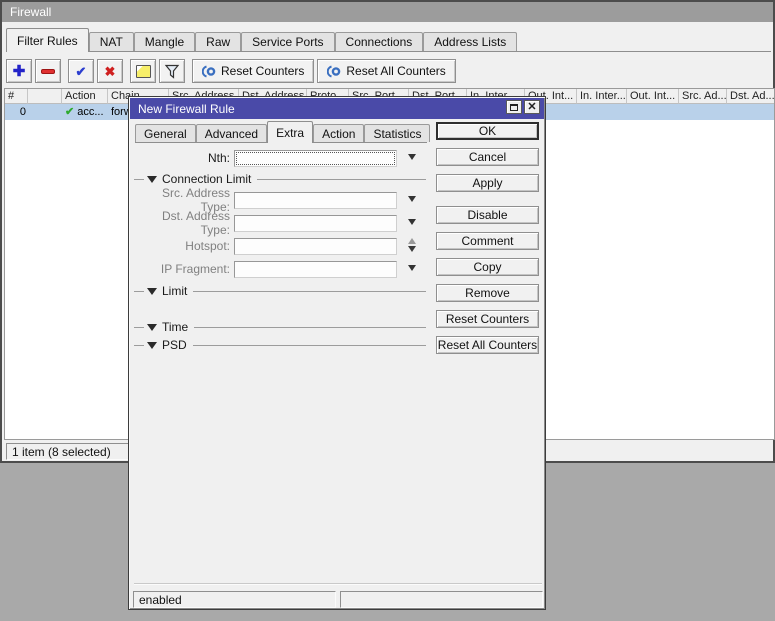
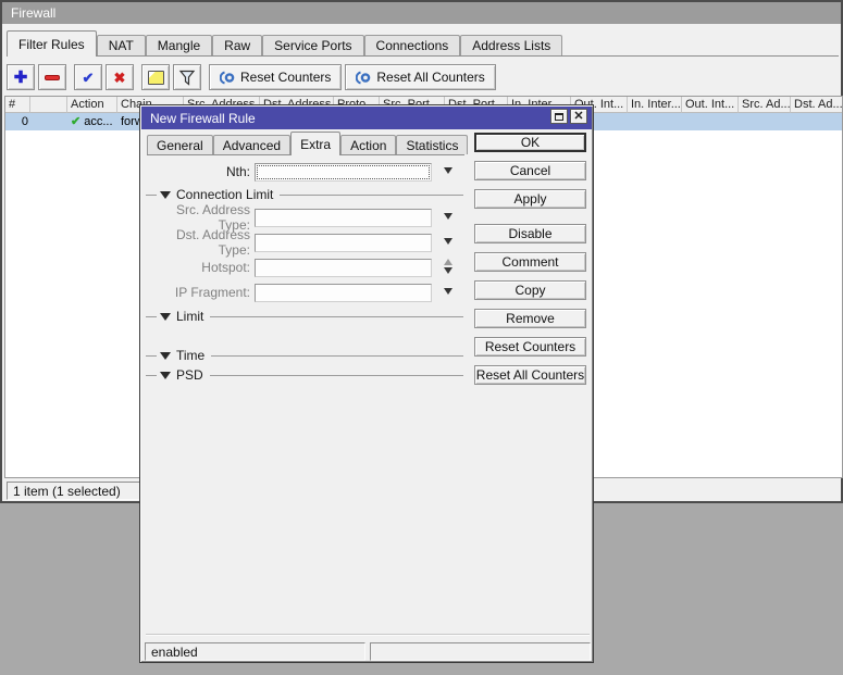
  Firewall
  Filter Rules
  NAT
  Mangle
  Raw
  Service Ports
  Connections
  Address Lists
  ✚
  ✔
  ✖
  Reset Counters
  Reset All Counters
  #
  Action
  . Int...
  In. Inter...
  Out. Int...
  Src. Ad...
  Dst. Ad...
  0
  ✔
  acc...
- 1 item (8 selected)
+ 1 item (1 selected)
  New Firewall Rule
  ✕
  General
  Advanced
  Extra
  Action
  Statistics
  Nth:
  Connection Limit
  Src. Address Type:
  Dst. Address Type:
  Hotspot:
  IP Fragment:
  Limit
  Time
  PSD
  OK
  Cancel
  Apply
  Disable
  Comment
  Copy
  Remove
  Reset Counters
  Reset All Counters
  enabled
